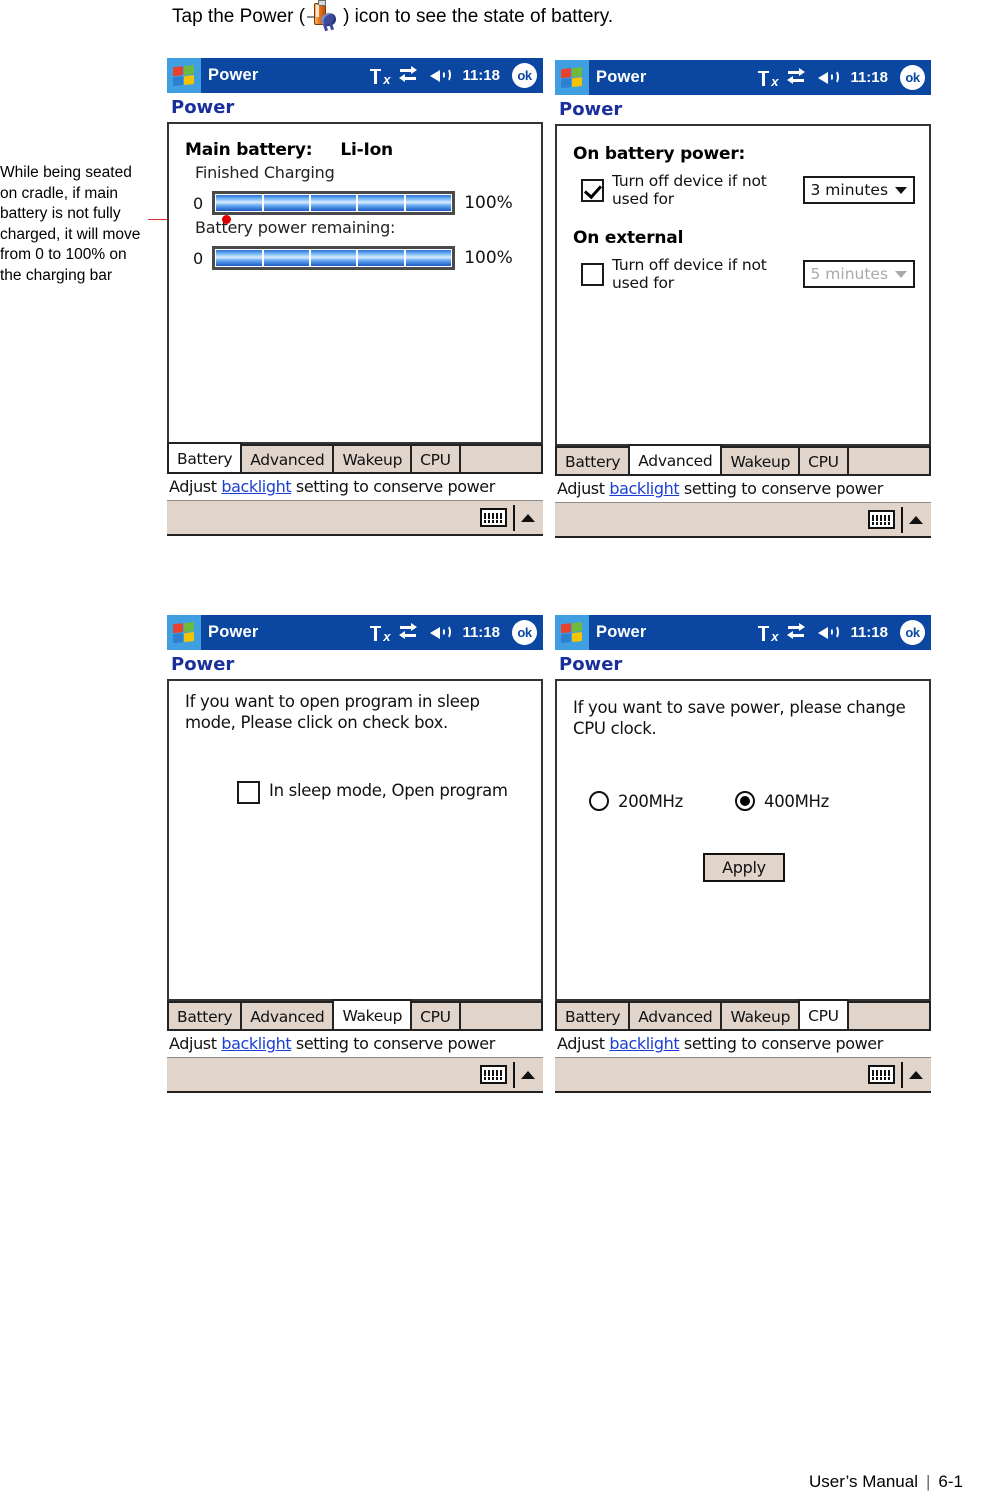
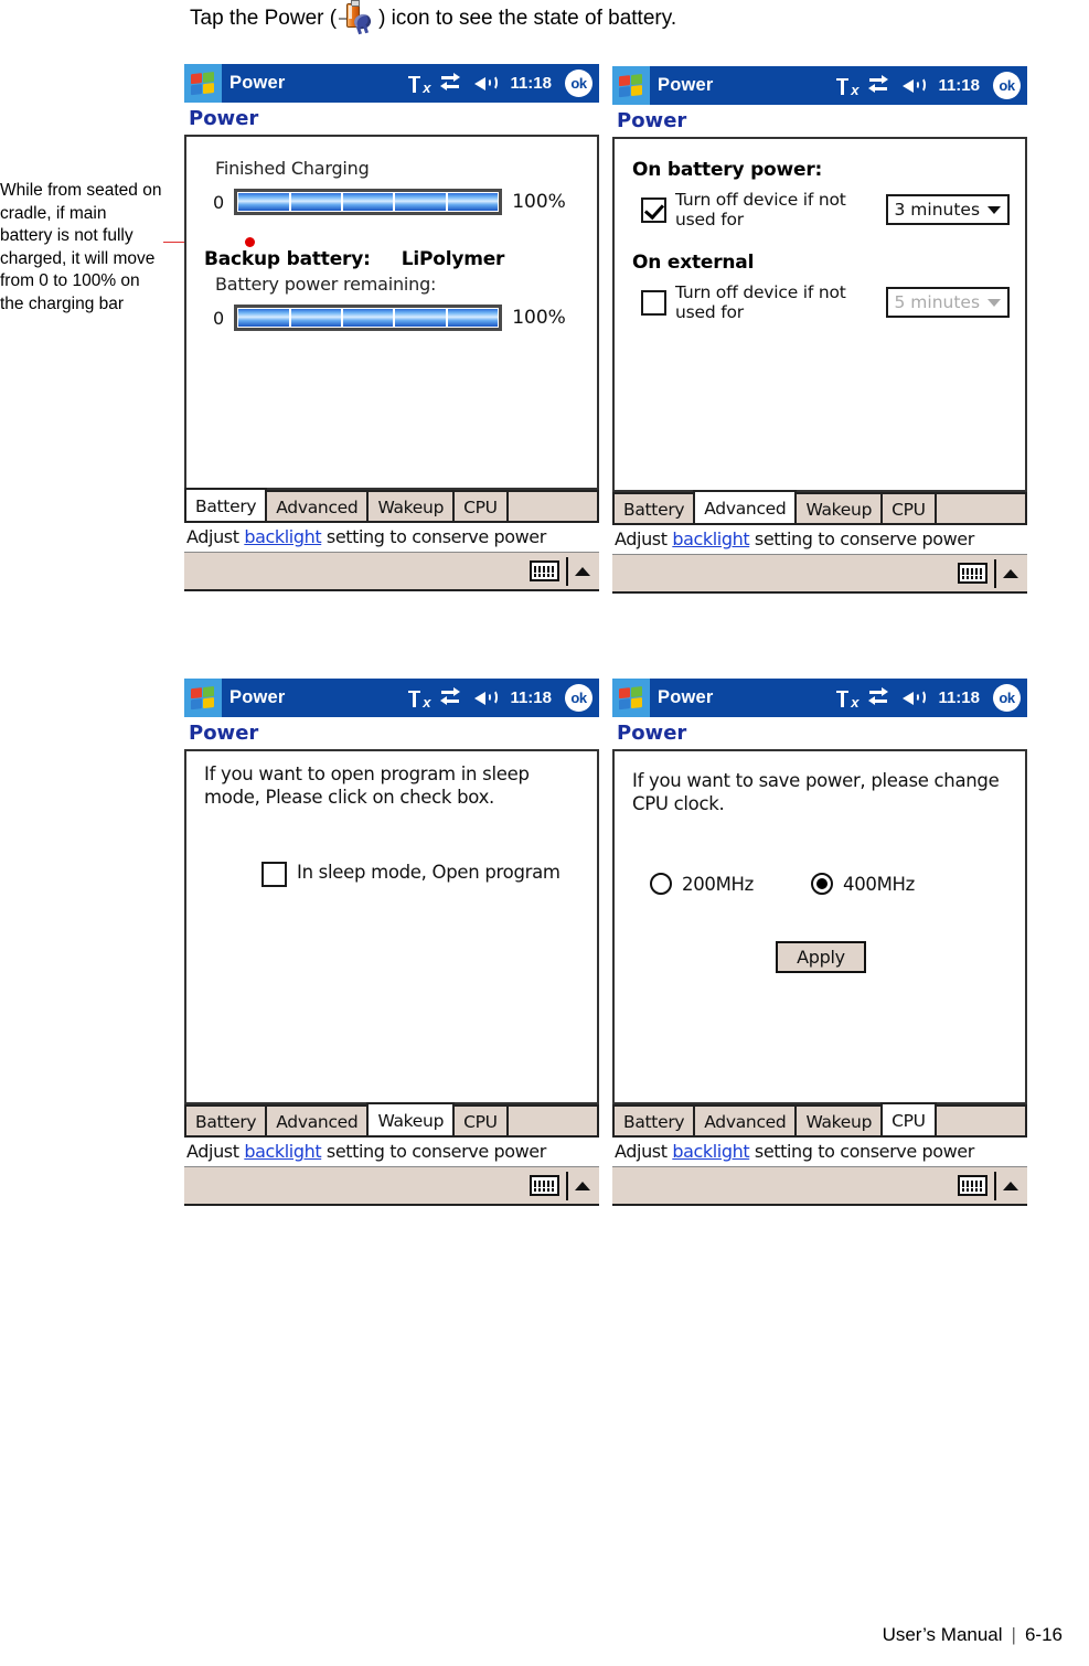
  Tap the Power (
  ) icon to see the state of battery.
- While being seated on cradle, if main battery is not fully charged, it will move from 0 to 100% on the charging bar
+ While from seated on cradle, if main battery is not fully charged, it will move from 0 to 100% on the charging bar
  Power
  x
  11:18
  ok
  Power
- Main battery:
- Li-Ion
  Finished Charging
  0
  100%
+ Backup battery:
+ LiPolymer
  Battery power remaining:
  0
  100%
  Battery
  Advanced
  Wakeup
  CPU
  Adjust backlight setting to conserve power
  Power
  x
  11:18
  ok
  Power
  On battery power:
  Turn off device if not used for
  3 minutes
  On external
  Turn off device if not used for
  5 minutes
  Battery
  Advanced
  Wakeup
  CPU
  Adjust backlight setting to conserve power
  Power
  x
  11:18
  ok
  Power
  If you want to open program in sleep mode, Please click on check box.
  In sleep mode, Open program
  Battery
  Advanced
  Wakeup
  CPU
  Adjust backlight setting to conserve power
  Power
  x
  11:18
  ok
  Power
  If you want to save power, please change CPU clock.
  200MHz
  400MHz
  Apply
  Battery
  Advanced
  Wakeup
  CPU
  Adjust backlight setting to conserve power
  User’s Manual
  |
- 6-1
+ 6-16
